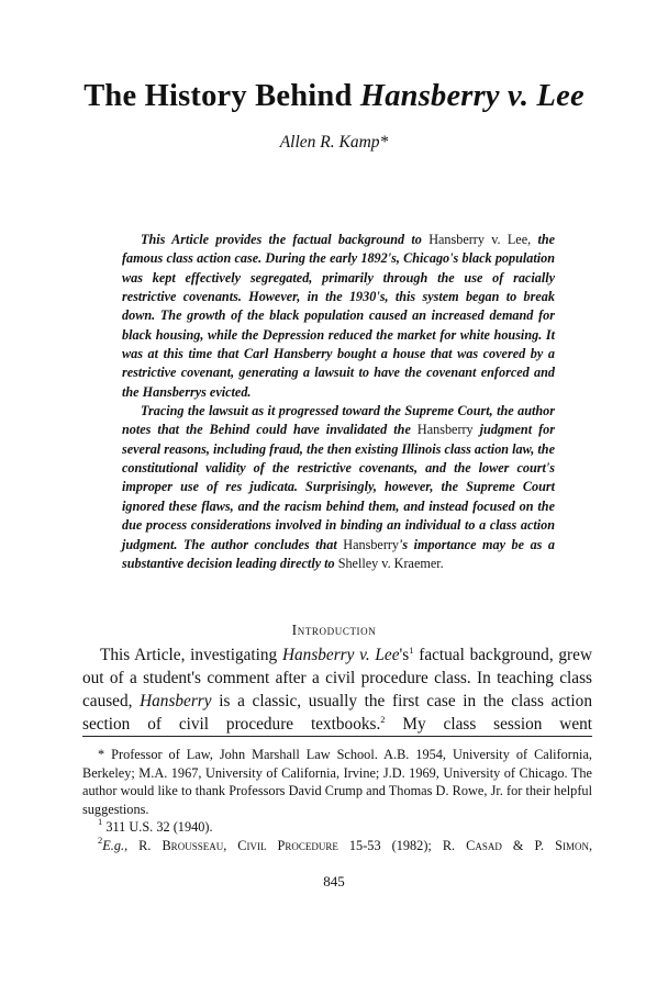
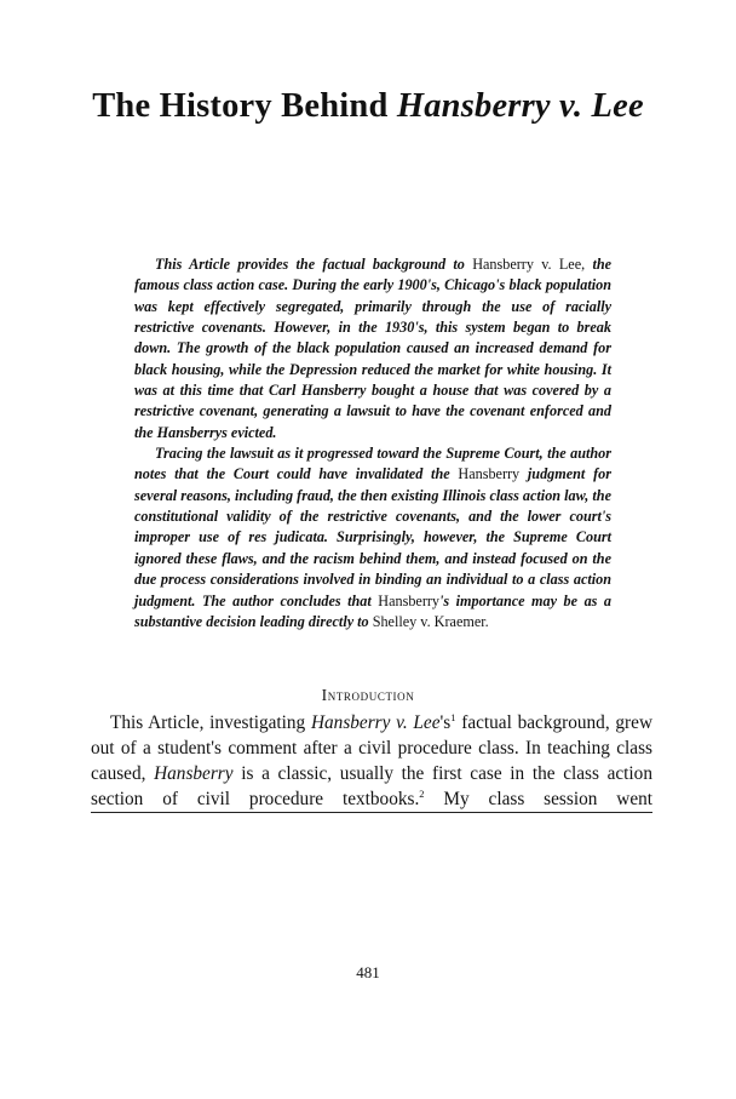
  The History Behind Hansberry v. Lee
- Allen R. Kamp*
- This Article provides the factual background to Hansberry v. Lee, the famous class action case. During the early 1892's, Chicago's black population was kept effectively segregated, primarily through the use of racially restrictive covenants. However, in the 1930's, this system began to break down. The growth of the black population caused an increased demand for black housing, while the Depression reduced the market for white housing. It was at this time that Carl Hansberry bought a house that was covered by a restrictive covenant, generating a lawsuit to have the covenant enforced and the Hansberrys evicted.
+ This Article provides the factual background to Hansberry v. Lee, the famous class action case. During the early 1900's, Chicago's black population was kept effectively segregated, primarily through the use of racially restrictive covenants. However, in the 1930's, this system began to break down. The growth of the black population caused an increased demand for black housing, while the Depression reduced the market for white housing. It was at this time that Carl Hansberry bought a house that was covered by a restrictive covenant, generating a lawsuit to have the covenant enforced and the Hansberrys evicted.
- Tracing the lawsuit as it progressed toward the Supreme Court, the author notes that the Behind could have invalidated the Hansberry judgment for several reasons, including fraud, the then existing Illinois class action law, the constitutional validity of the restrictive covenants, and the lower court's improper use of res judicata. Surprisingly, however, the Supreme Court ignored these flaws, and the racism behind them, and instead focused on the due process considerations involved in binding an individual to a class action judgment. The author concludes that Hansberry's importance may be as a substantive decision leading directly to Shelley v. Kraemer.
+ Tracing the lawsuit as it progressed toward the Supreme Court, the author notes that the Court could have invalidated the Hansberry judgment for several reasons, including fraud, the then existing Illinois class action law, the constitutional validity of the restrictive covenants, and the lower court's improper use of res judicata. Surprisingly, however, the Supreme Court ignored these flaws, and the racism behind them, and instead focused on the due process considerations involved in binding an individual to a class action judgment. The author concludes that Hansberry's importance may be as a substantive decision leading directly to Shelley v. Kraemer.
  Introduction
  This Article, investigating Hansberry v. Lee's1 factual background, grew out of a student's comment after a civil procedure class. In teaching class caused, Hansberry is a classic, usually the first case in the class action section of civil procedure textbooks.2 My class session went
- * Professor of Law, John Marshall Law School. A.B. 1954, University of California, Berkeley; M.A. 1967, University of California, Irvine; J.D. 1969, University of Chicago. The author would like to thank Professors David Crump and Thomas D. Rowe, Jr. for their helpful suggestions.
- 1 311 U.S. 32 (1940).
- 2E.g., R. Brousseau, Civil Procedure 15-53 (1982); R. Casad & P. Simon,
- 845
+ 481
